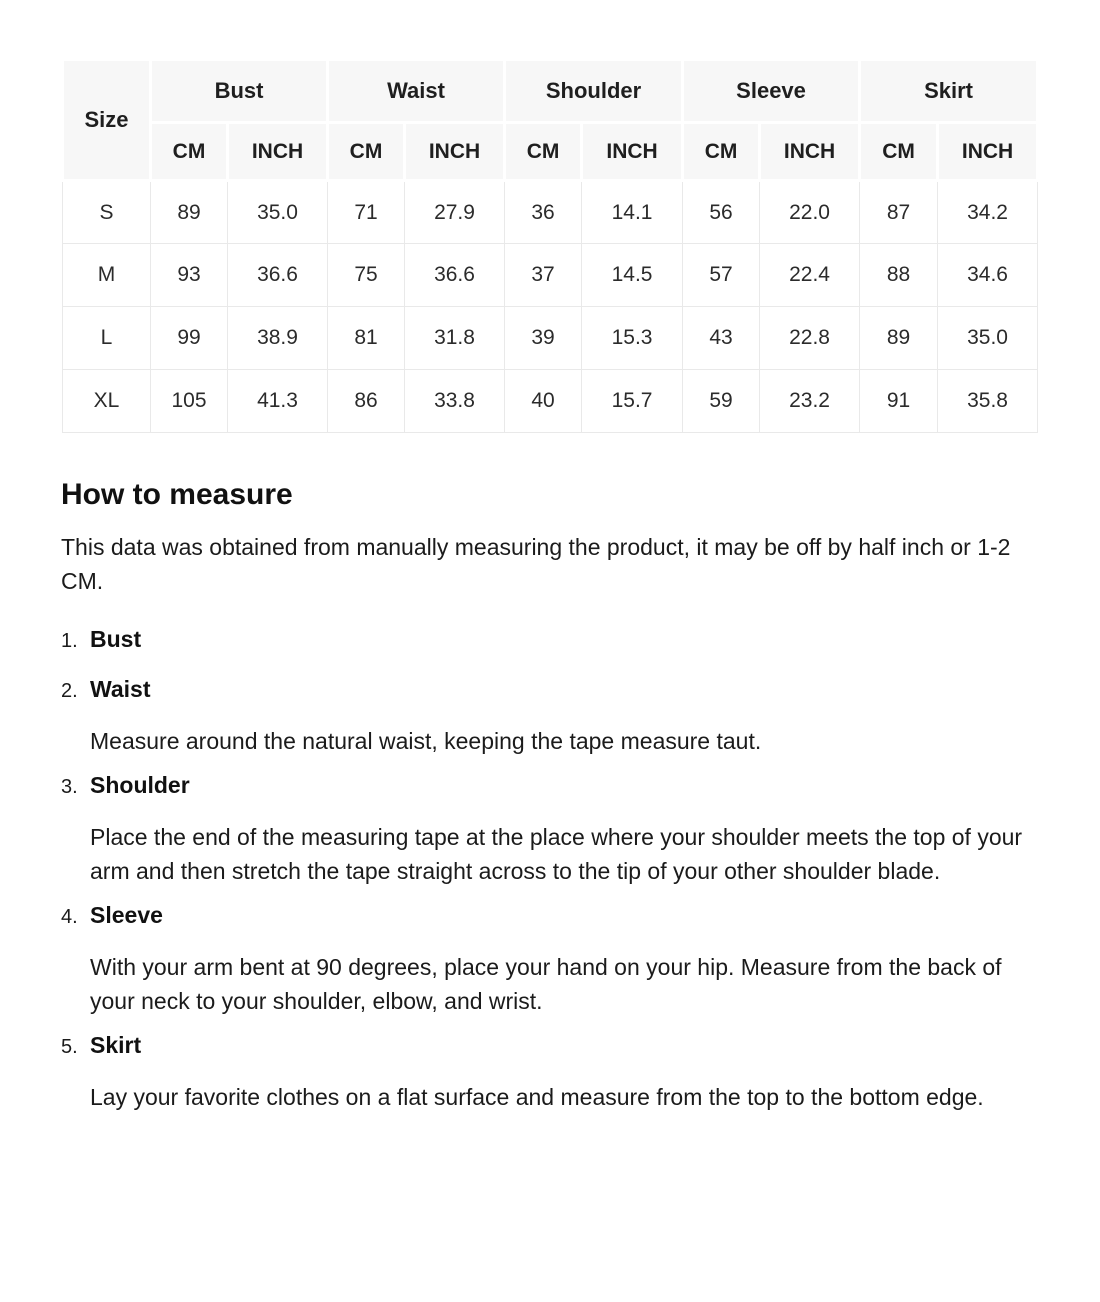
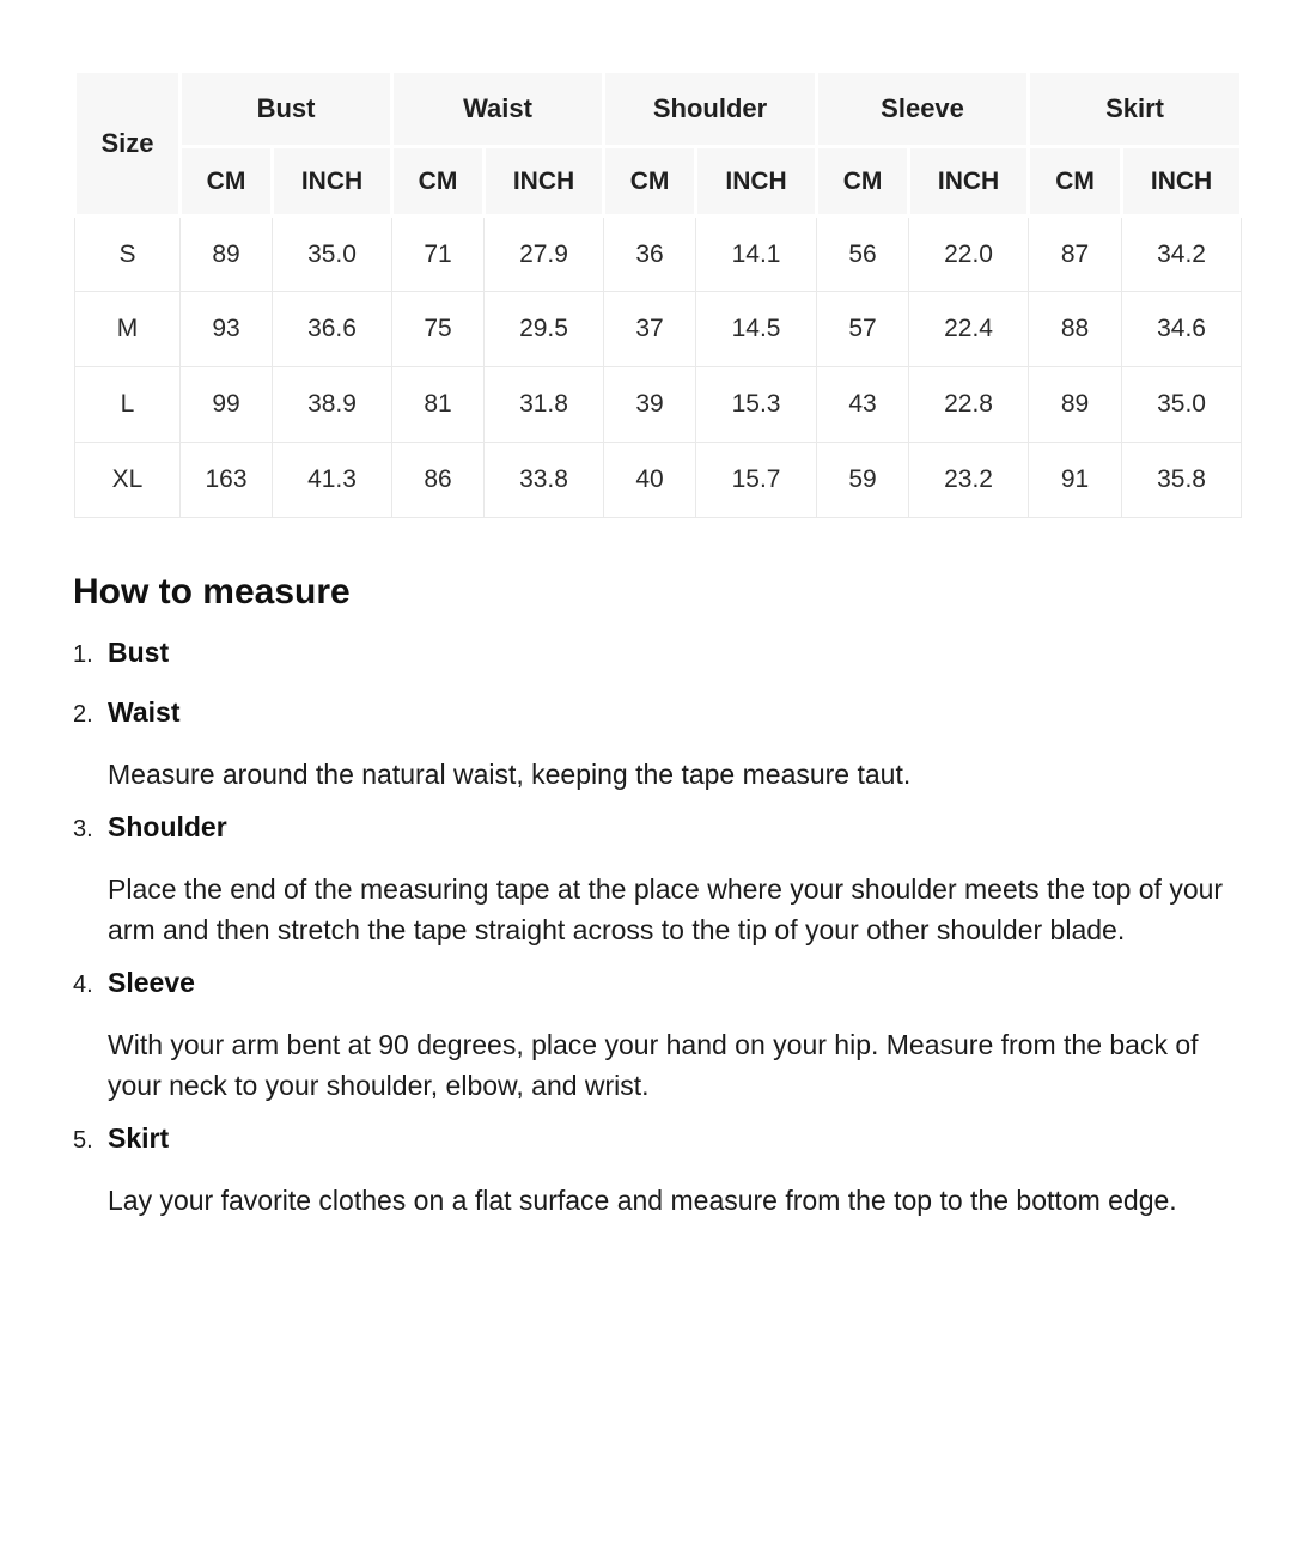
  Size	Bust	Waist	Shoulder	Sleeve	Skirt
  CM	INCH	CM	INCH	CM	INCH	CM	INCH	CM	INCH
  S	89	35.0	71	27.9	36	14.1	56	22.0	87	34.2
- M	93	36.6	75	36.6	37	14.5	57	22.4	88	34.6
+ M	93	36.6	75	29.5	37	14.5	57	22.4	88	34.6
  L	99	38.9	81	31.8	39	15.3	43	22.8	89	35.0
- XL	105	41.3	86	33.8	40	15.7	59	23.2	91	35.8
+ XL	163	41.3	86	33.8	40	15.7	59	23.2	91	35.8
  How to measure
- This data was obtained from manually measuring the product, it may be off by half inch or 1-2 CM.
  1. Bust
  2. Waist
  Measure around the natural waist, keeping the tape measure taut.
  3. Shoulder
  Place the end of the measuring tape at the place where your shoulder meets the top of your arm and then stretch the tape straight across to the tip of your other shoulder blade.
  4. Sleeve
  With your arm bent at 90 degrees, place your hand on your hip. Measure from the back of your neck to your shoulder, elbow, and wrist.
  5. Skirt
  Lay your favorite clothes on a flat surface and measure from the top to the bottom edge.
